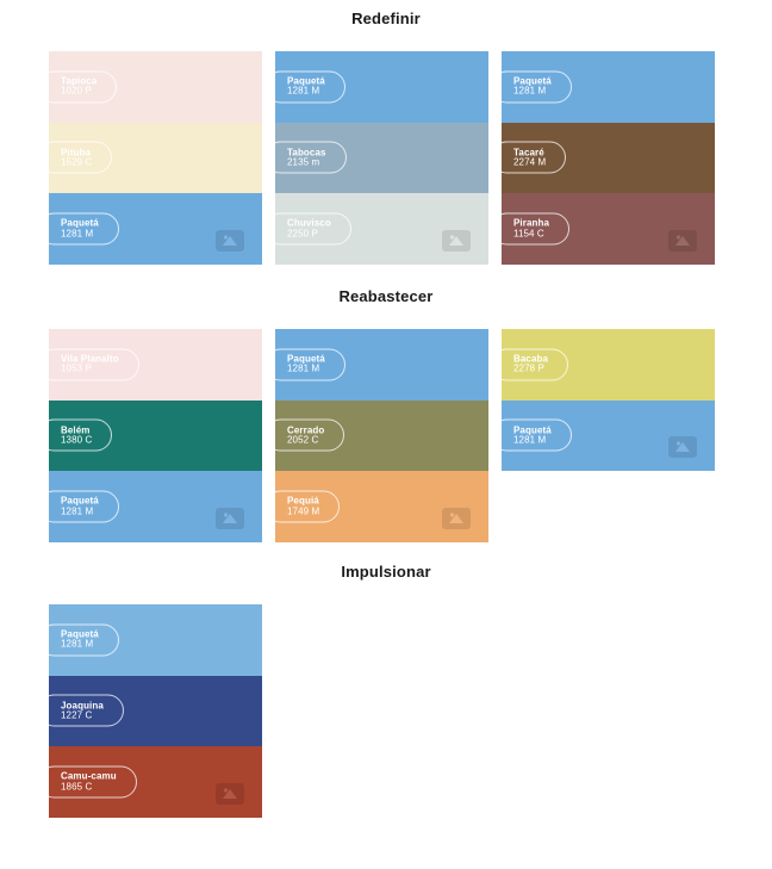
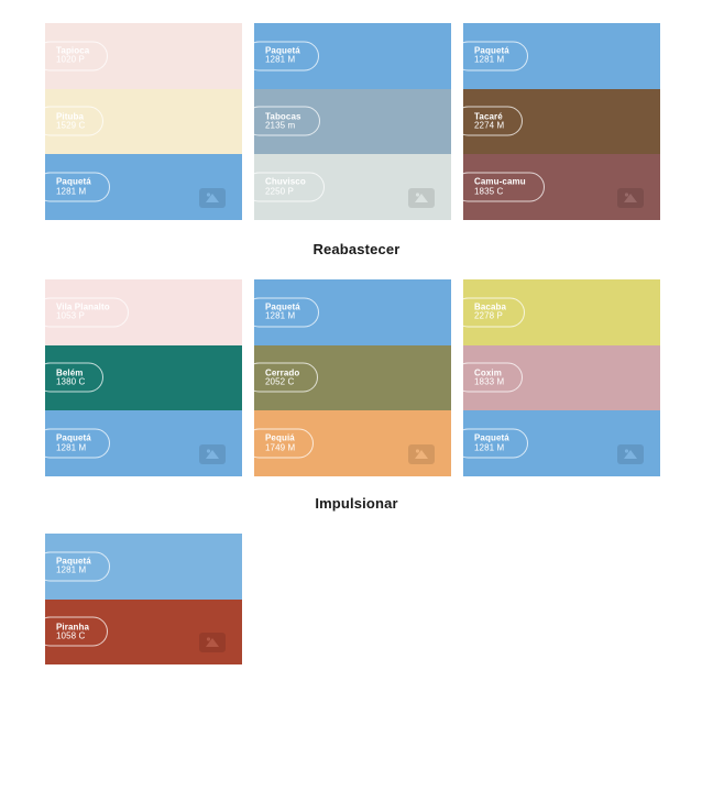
- Redefinir
  Tapioca
  1020 P
  Pituba
  1529 C
  Paquetá
  1281 M
  Paquetá
  1281 M
  Tabocas
  2135 m
  Chuvisco
  2250 P
  Paquetá
  1281 M
  Tacaré
  2274 M
- Piranha
+ Camu-camu
- 1154 C
+ 1835 C
  Reabastecer
  Vila Planalto
  1053 P
  Belém
  1380 C
  Paquetá
  1281 M
  Paquetá
  1281 M
  Cerrado
  2052 C
  Pequiá
  1749 M
  Bacaba
  2278 P
+ Coxim
+ 1833 M
  Paquetá
  1281 M
  Impulsionar
  Paquetá
  1281 M
- Joaquina
- 1227 C
- Camu-camu
+ Piranha
- 1865 C
+ 1058 C
